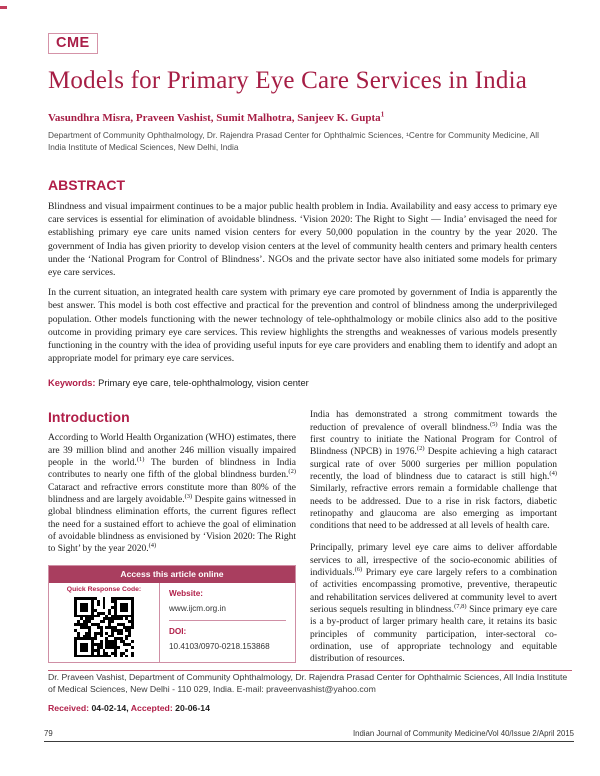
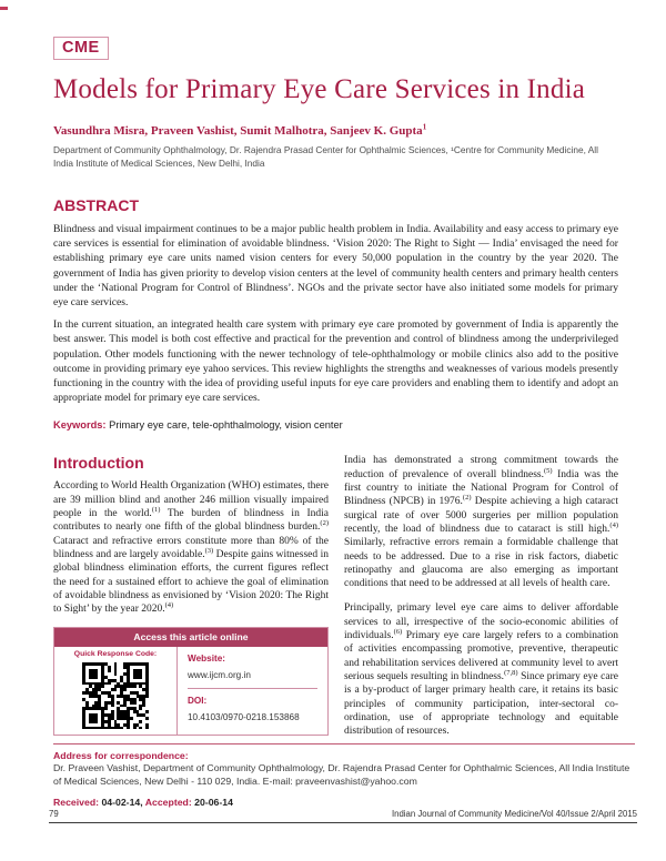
  CME
  Models for Primary Eye Care Services in India
  Vasundhra Misra, Praveen Vashist, Sumit Malhotra, Sanjeev K. Gupta1
  Department of Community Ophthalmology, Dr. Rajendra Prasad Center for Ophthalmic Sciences, ¹Centre for Community Medicine, All India Institute of Medical Sciences, New Delhi, India
  ABSTRACT
  Blindness and visual impairment continues to be a major public health problem in India. Availability and easy access to primary eye care services is essential for elimination of avoidable blindness. ‘Vision 2020: The Right to Sight — India’ envisaged the need for establishing primary eye care units named vision centers for every 50,000 population in the country by the year 2020. The government of India has given priority to develop vision centers at the level of community health centers and primary health centers under the ‘National Program for Control of Blindness’. NGOs and the private sector have also initiated some models for primary eye care services.
- In the current situation, an integrated health care system with primary eye care promoted by government of India is apparently the best answer. This model is both cost effective and practical for the prevention and control of blindness among the underprivileged population. Other models functioning with the newer technology of tele-ophthalmology or mobile clinics also add to the positive outcome in providing primary eye care services. This review highlights the strengths and weaknesses of various models presently functioning in the country with the idea of providing useful inputs for eye care providers and enabling them to identify and adopt an appropriate model for primary eye care services.
+ In the current situation, an integrated health care system with primary eye care promoted by government of India is apparently the best answer. This model is both cost effective and practical for the prevention and control of blindness among the underprivileged population. Other models functioning with the newer technology of tele-ophthalmology or mobile clinics also add to the positive outcome in providing primary eye yahoo services. This review highlights the strengths and weaknesses of various models presently functioning in the country with the idea of providing useful inputs for eye care providers and enabling them to identify and adopt an appropriate model for primary eye care services.
  Keywords: Primary eye care, tele-ophthalmology, vision center
  Introduction
  According to World Health Organization (WHO) estimates, there are 39 million blind and another 246 million visually impaired people in the world. The burden of blindness in India contributes to nearly one fifth of the global blindness burden. Cataract and refractive errors constitute more than 80% of the blindness and are largely avoidable. Despite gains witnessed in global blindness elimination efforts, the current figures reflect the need for a sustained effort to achieve the goal of elimination of avoidable blindness as envisioned by ‘Vision 2020: The Right to Sight’ by the year 2020.
  Access this article online
  Website:
  www.ijcm.org.in
  DOI:
  10.4103/0970-0218.153868
  India has demonstrated a strong commitment towards the reduction of prevalence of overall blindness. India was the first country to initiate the National Program for Control of Blindness (NPCB) in 1976. Despite achieving a high cataract surgical rate of over 5000 surgeries per million population recently, the load of blindness due to cataract is still high. Similarly, refractive errors remain a formidable challenge that needs to be addressed. Due to a rise in risk factors, diabetic retinopathy and glaucoma are also emerging as important conditions that need to be addressed at all levels of health care.
  Principally, primary level eye care aims to deliver affordable services to all, irrespective of the socio-economic abilities of individuals. Primary eye care largely refers to a combination of activities encompassing promotive, preventive, therapeutic and rehabilitation services delivered at community level to avert serious sequels resulting in blindness. Since primary eye care is a by-product of larger primary health care, it retains its basic principles of community participation, inter-sectoral co-ordination, use of appropriate technology and equitable distribution of resources.
+ Address for correspondence:
  Dr. Praveen Vashist, Department of Community Ophthalmology, Dr. Rajendra Prasad Center for Ophthalmic Sciences, All India Institute of Medical Sciences, New Delhi - 110 029, India. E-mail: praveenvashist@yahoo.com
  Received: 04-02-14, Accepted: 20-06-14
  79
  Indian Journal of Community Medicine/Vol 40/Issue 2/April 2015
